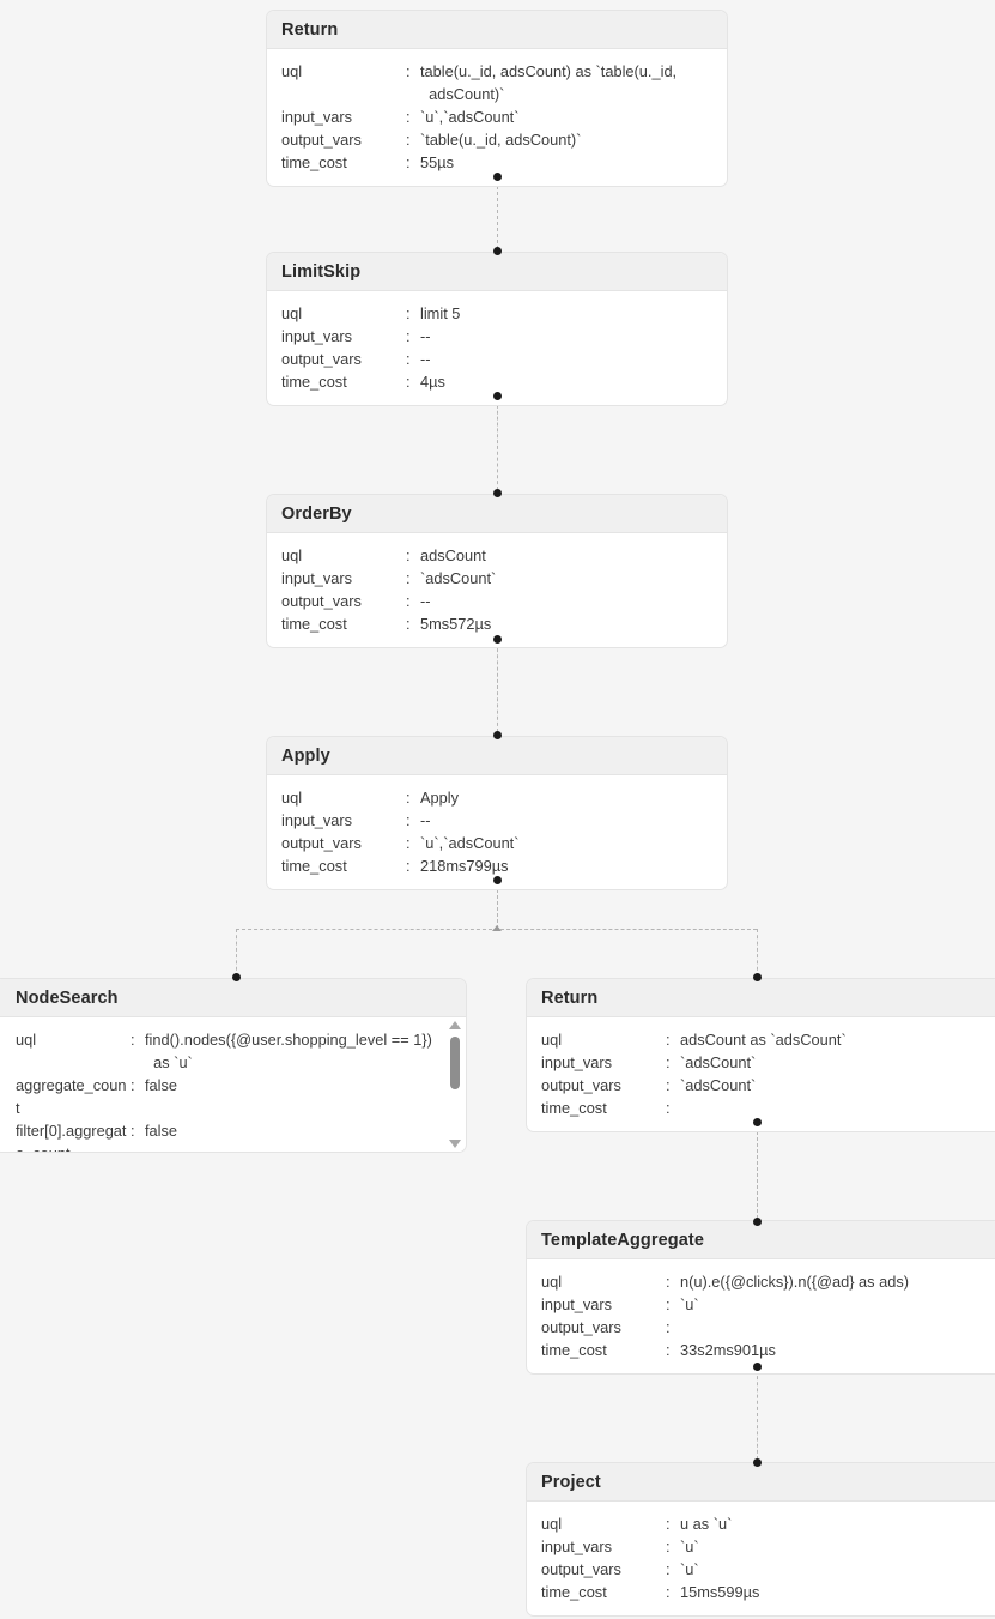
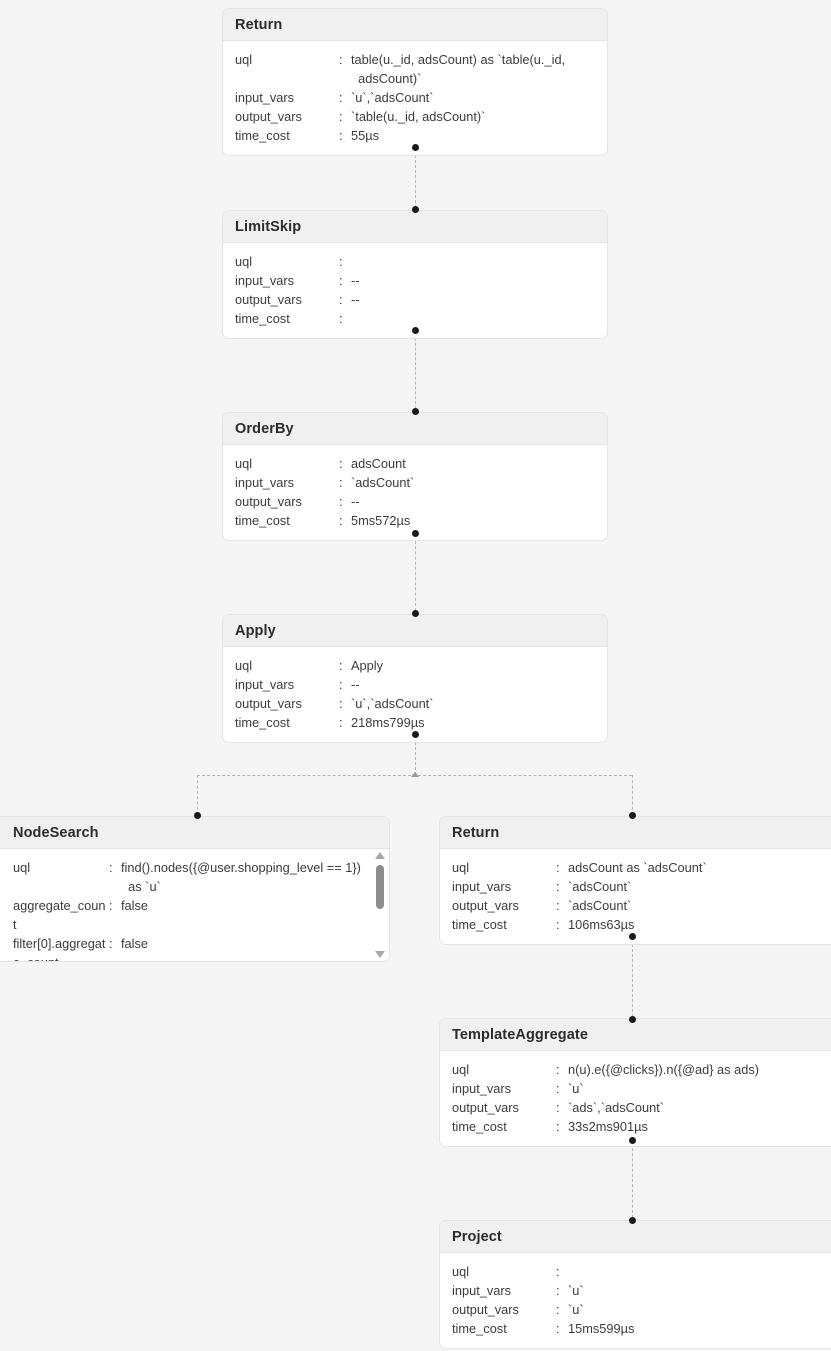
  Return
  uql
  :
  table(u._id, adsCount) as `table(u._id,
  adsCount)`
  input_vars
  :
  `u`,`adsCount`
  output_vars
  :
  `table(u._id, adsCount)`
  time_cost
  :
  55µs
  LimitSkip
  uql
  :
- limit 5
  input_vars
  :
  --
  output_vars
  :
  --
  time_cost
  :
- 4µs
  OrderBy
  uql
  :
  adsCount
  input_vars
  :
  `adsCount`
  output_vars
  :
  --
  time_cost
  :
  5ms572µs
  Apply
  uql
  :
  Apply
  input_vars
  :
  --
  output_vars
  :
  `u`,`adsCount`
  time_cost
  :
  218ms799µs
  NodeSearch
  uql
  :
  find().nodes({@user.shopping_level == 1})
  as `u`
  aggregate_coun
  t
  :
  false
  filter[0].aggregat
  :
  false
  Return
  uql
  :
  adsCount as `adsCount`
  input_vars
  :
  `adsCount`
  output_vars
  :
  `adsCount`
  time_cost
  :
+ 106ms63µs
  TemplateAggregate
  uql
  :
  n(u).e({@clicks}).n({@ad} as ads)
  input_vars
  :
  `u`
  output_vars
  :
+ `ads`,`adsCount`
  time_cost
  :
  33s2ms901µs
  Project
  uql
  :
- u as `u`
  input_vars
  :
  `u`
  output_vars
  :
  `u`
  time_cost
  :
  15ms599µs
